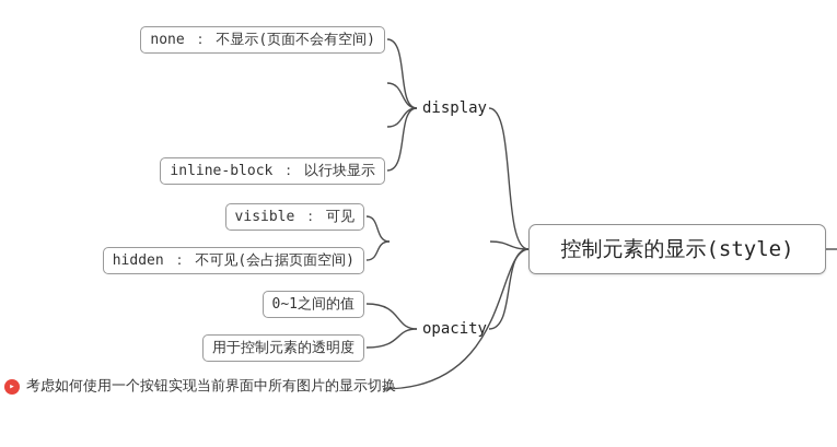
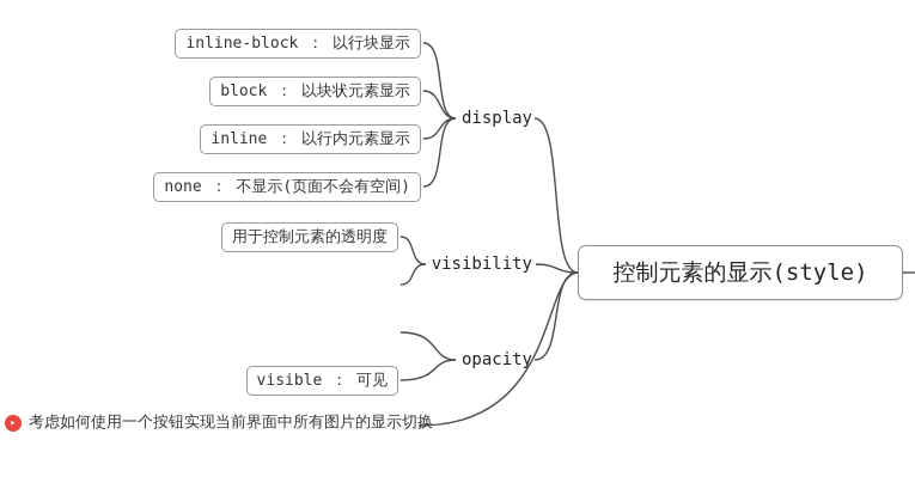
- none ： 不显示(页面不会有空间)
+ inline-block ： 以行块显示
+ block ： 以块状元素显示
+ inline ： 以行内元素显示
- inline-block ： 以行块显示
+ none ： 不显示(页面不会有空间)
  display
+ visibility
  opacity
- visible ： 可见
+ 用于控制元素的透明度
- hidden ： 不可见(会占据页面空间)
- 0~1之间的值
- 用于控制元素的透明度
+ visible ： 可见
  控制元素的显示(style)
  ▸
  考虑如何使用一个按钮实现当前界面中所有图片的显示切换
